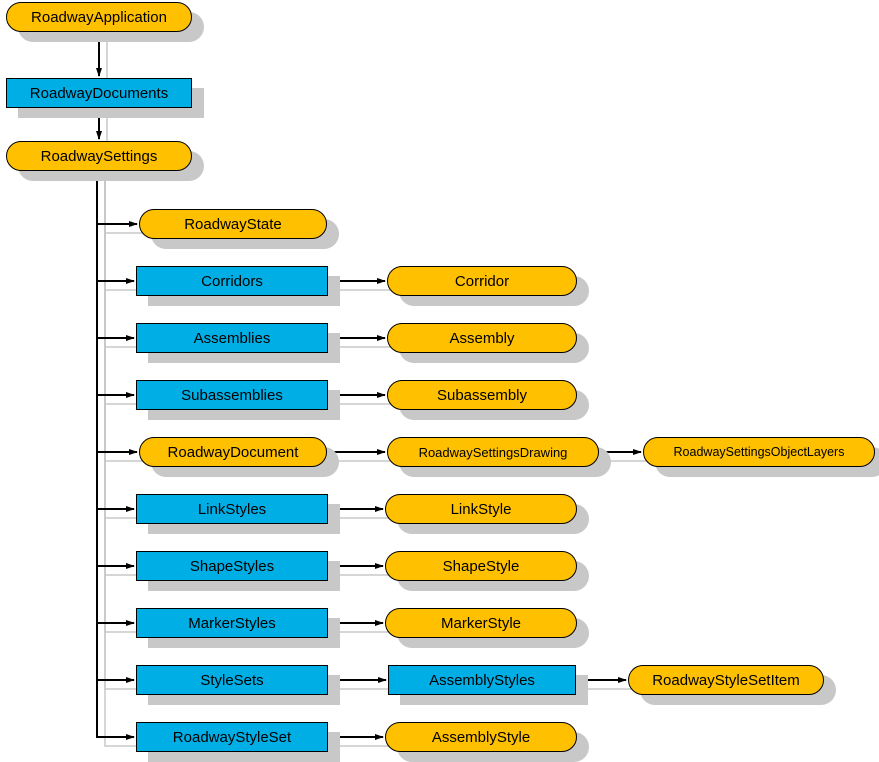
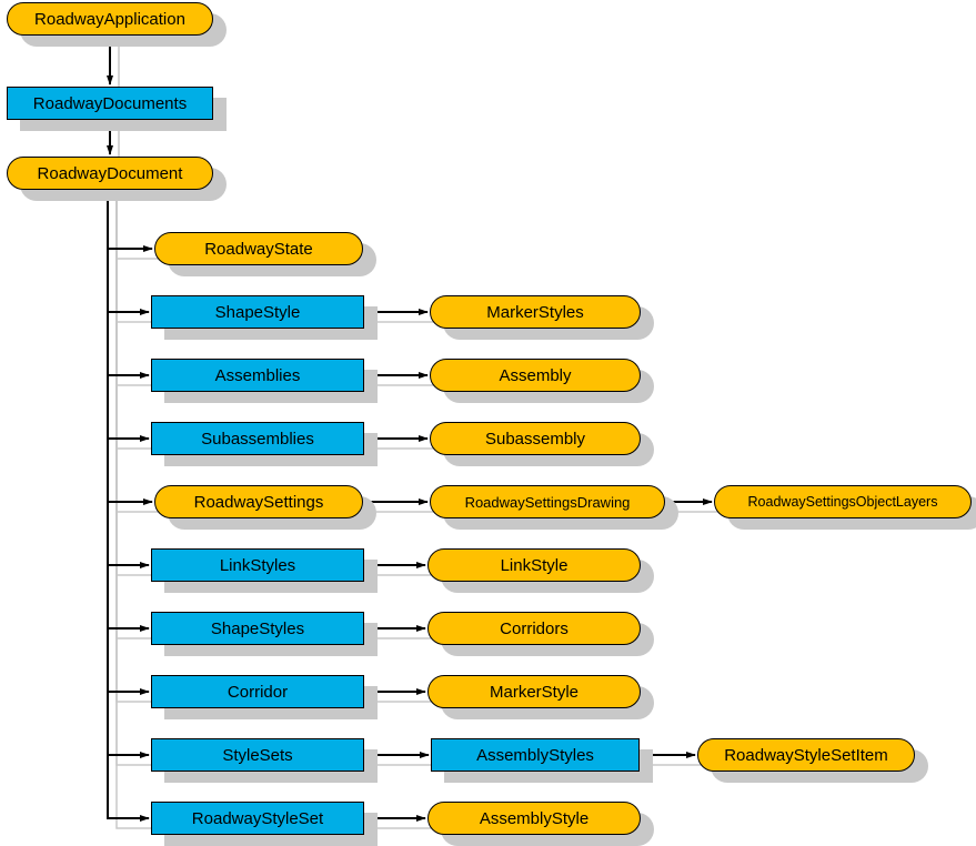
  RoadwayApplication
  RoadwayDocuments
- RoadwaySettings
+ RoadwayDocument
  RoadwayState
- Corridors
+ ShapeStyle
- Corridor
+ MarkerStyles
  Assemblies
  Assembly
  Subassemblies
  Subassembly
- RoadwayDocument
+ RoadwaySettings
  RoadwaySettingsDrawing
  RoadwaySettingsObjectLayers
  LinkStyles
  LinkStyle
  ShapeStyles
- ShapeStyle
+ Corridors
- MarkerStyles
+ Corridor
  MarkerStyle
  StyleSets
  AssemblyStyles
  RoadwayStyleSetItem
  RoadwayStyleSet
  AssemblyStyle
